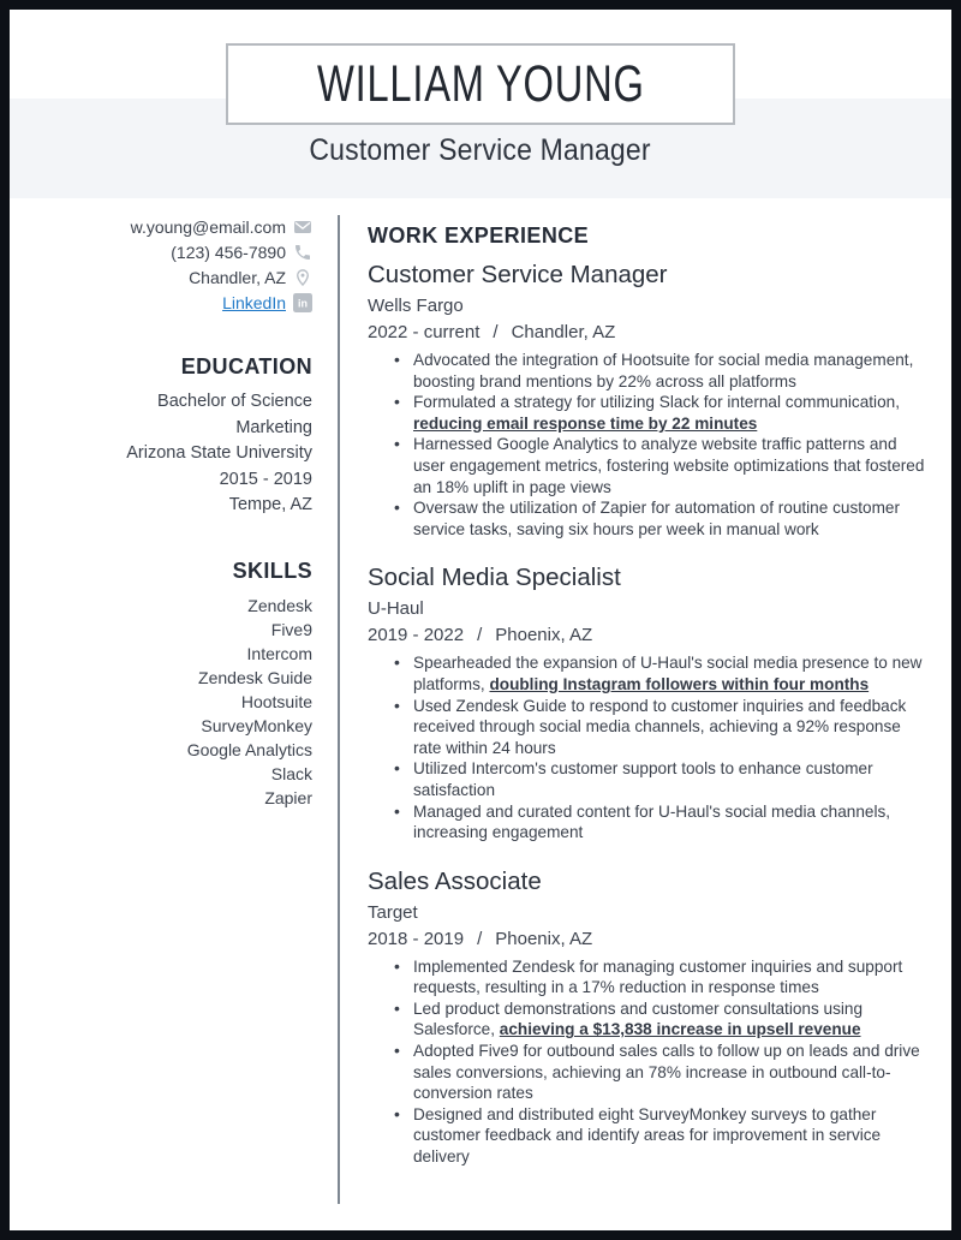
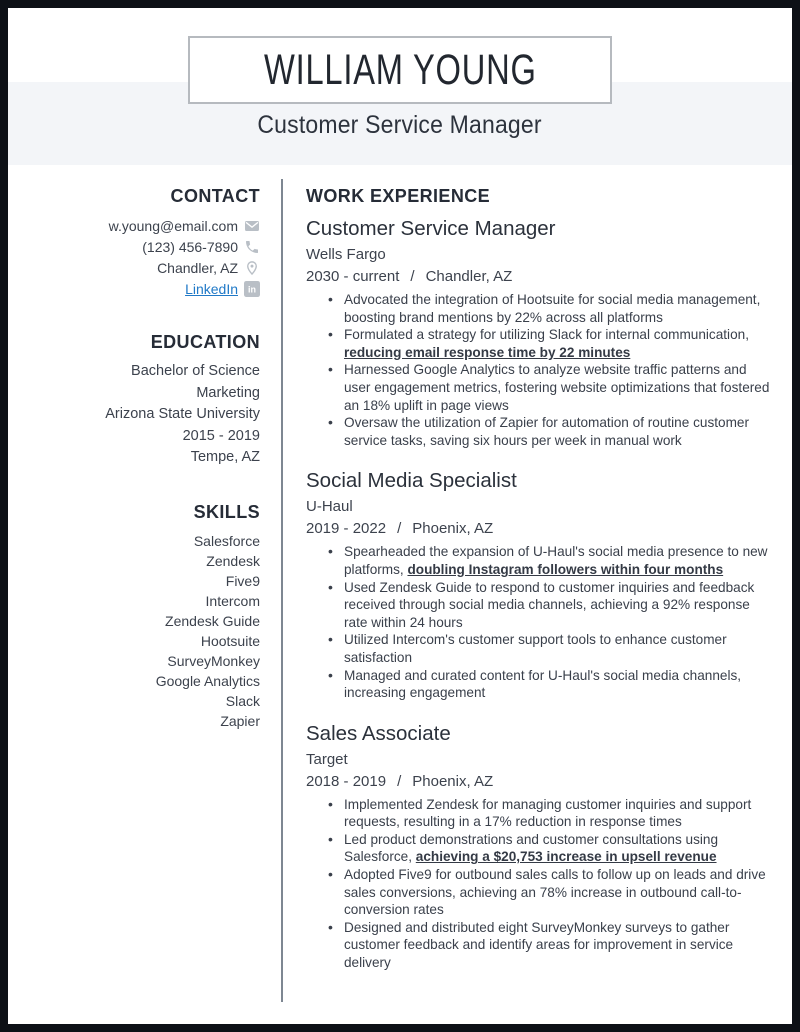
  Customer Service Manager
  WILLIAM YOUNG
+ CONTACT
  w.young@email.com
  (123) 456-7890
  Chandler, AZ
  LinkedIn
  in
  EDUCATION
  Bachelor of Science
  Marketing
  Arizona State University
  2015 - 2019
  Tempe, AZ
  SKILLS
+ Salesforce
  Zendesk
  Five9
  Intercom
  Zendesk Guide
  Hootsuite
  SurveyMonkey
  Google Analytics
  Slack
  Zapier
  WORK EXPERIENCE
  Customer Service Manager
  Wells Fargo
- 2022 - current / Chandler, AZ
+ 2030 - current / Chandler, AZ
  Advocated the integration of Hootsuite for social media management, boosting brand mentions by 22% across all platforms
  Formulated a strategy for utilizing Slack for internal communication, reducing email response time by 22 minutes
  Harnessed Google Analytics to analyze website traffic patterns and user engagement metrics, fostering website optimizations that fostered an 18% uplift in page views
  Oversaw the utilization of Zapier for automation of routine customer service tasks, saving six hours per week in manual work
  Social Media Specialist
  U-Haul
  2019 - 2022 / Phoenix, AZ
  Spearheaded the expansion of U-Haul's social media presence to new platforms, doubling Instagram followers within four months
  Used Zendesk Guide to respond to customer inquiries and feedback received through social media channels, achieving a 92% response rate within 24 hours
  Utilized Intercom's customer support tools to enhance customer satisfaction
  Managed and curated content for U-Haul's social media channels, increasing engagement
  Sales Associate
  Target
  2018 - 2019 / Phoenix, AZ
  Implemented Zendesk for managing customer inquiries and support requests, resulting in a 17% reduction in response times
- Led product demonstrations and customer consultations using Salesforce, achieving a $13,838 increase in upsell revenue
+ Led product demonstrations and customer consultations using Salesforce, achieving a $20,753 increase in upsell revenue
  Adopted Five9 for outbound sales calls to follow up on leads and drive sales conversions, achieving an 78% increase in outbound call-to-conversion rates
  Designed and distributed eight SurveyMonkey surveys to gather customer feedback and identify areas for improvement in service delivery
